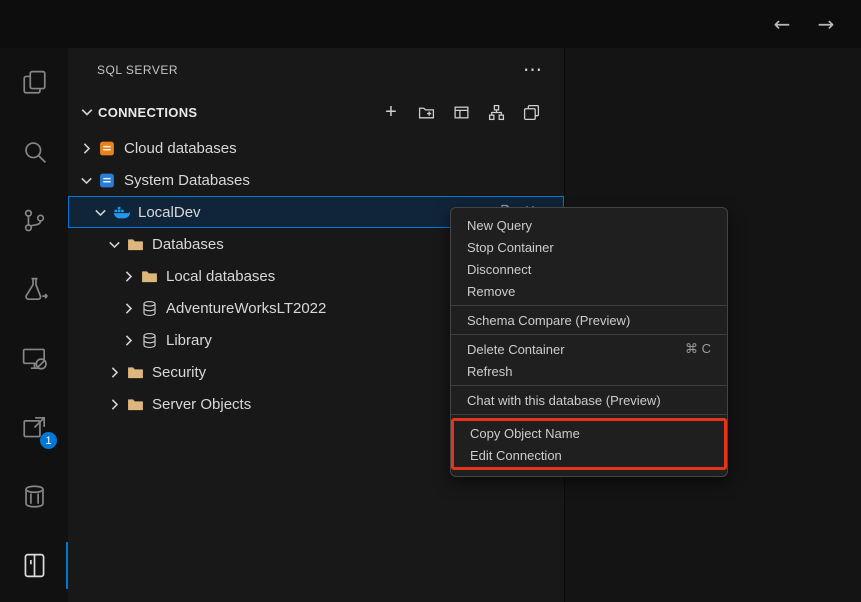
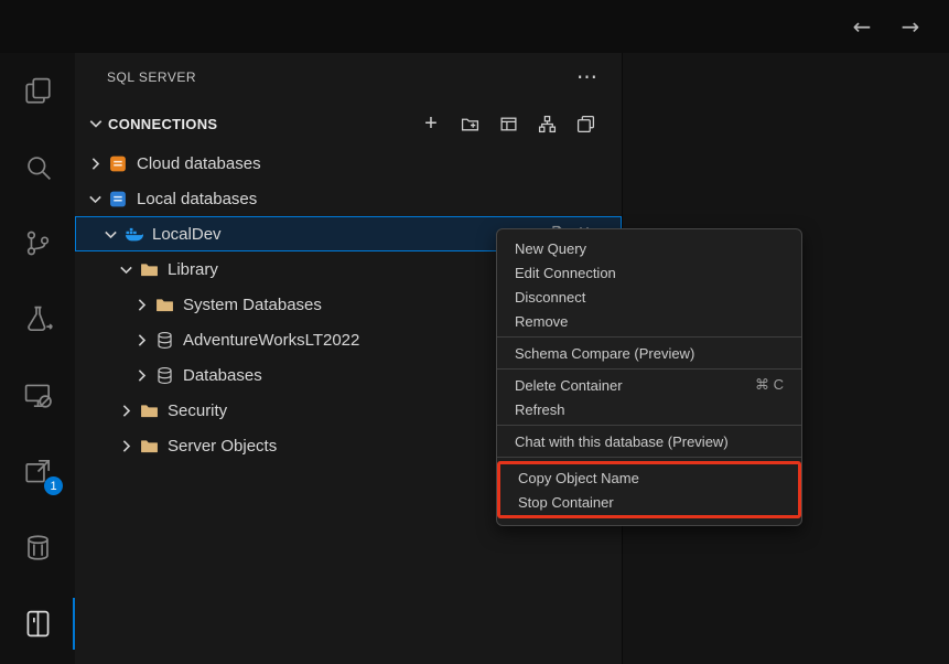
  ←
  →
  1
  SQL SERVER
  ⋯
  CONNECTIONS
  +
  Cloud databases
- System Databases
+ Local databases
  LocalDev
- Databases
+ Library
- Local databases
+ System Databases
  AdventureWorksLT2022
- Library
+ Databases
  Security
  Server Objects
  New Query
- Stop Container
+ Edit Connection
  Disconnect
  Remove
  Schema Compare (Preview)
  Delete Container
  ⌘ C
  Refresh
  Chat with this database (Preview)
  Copy Object Name
- Edit Connection
+ Stop Container
